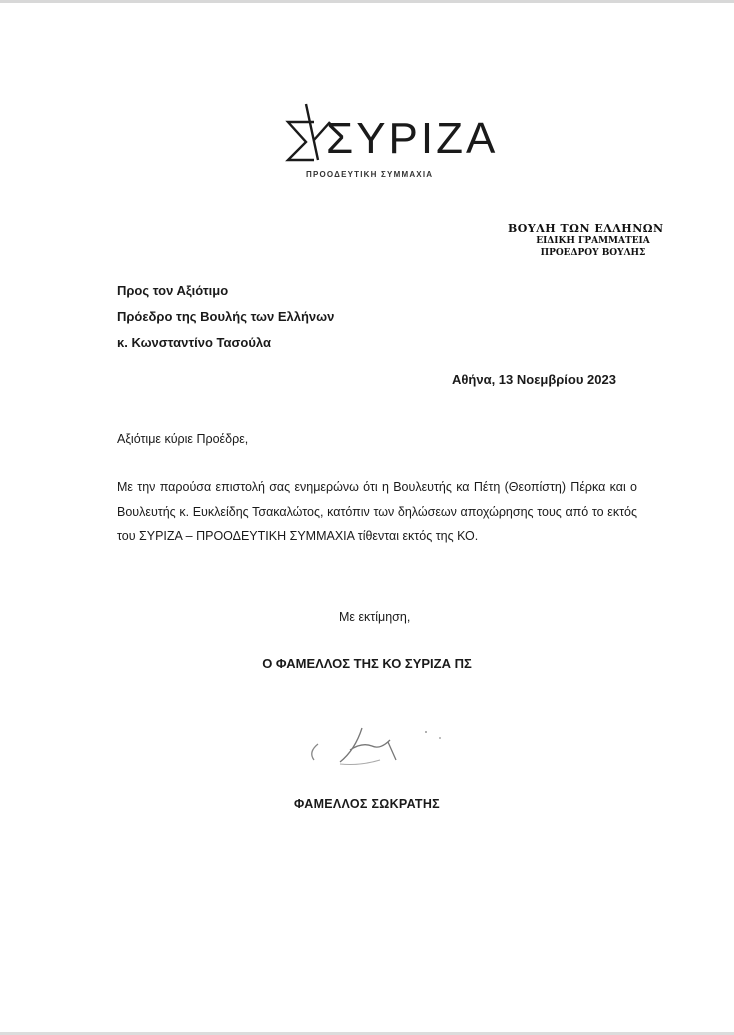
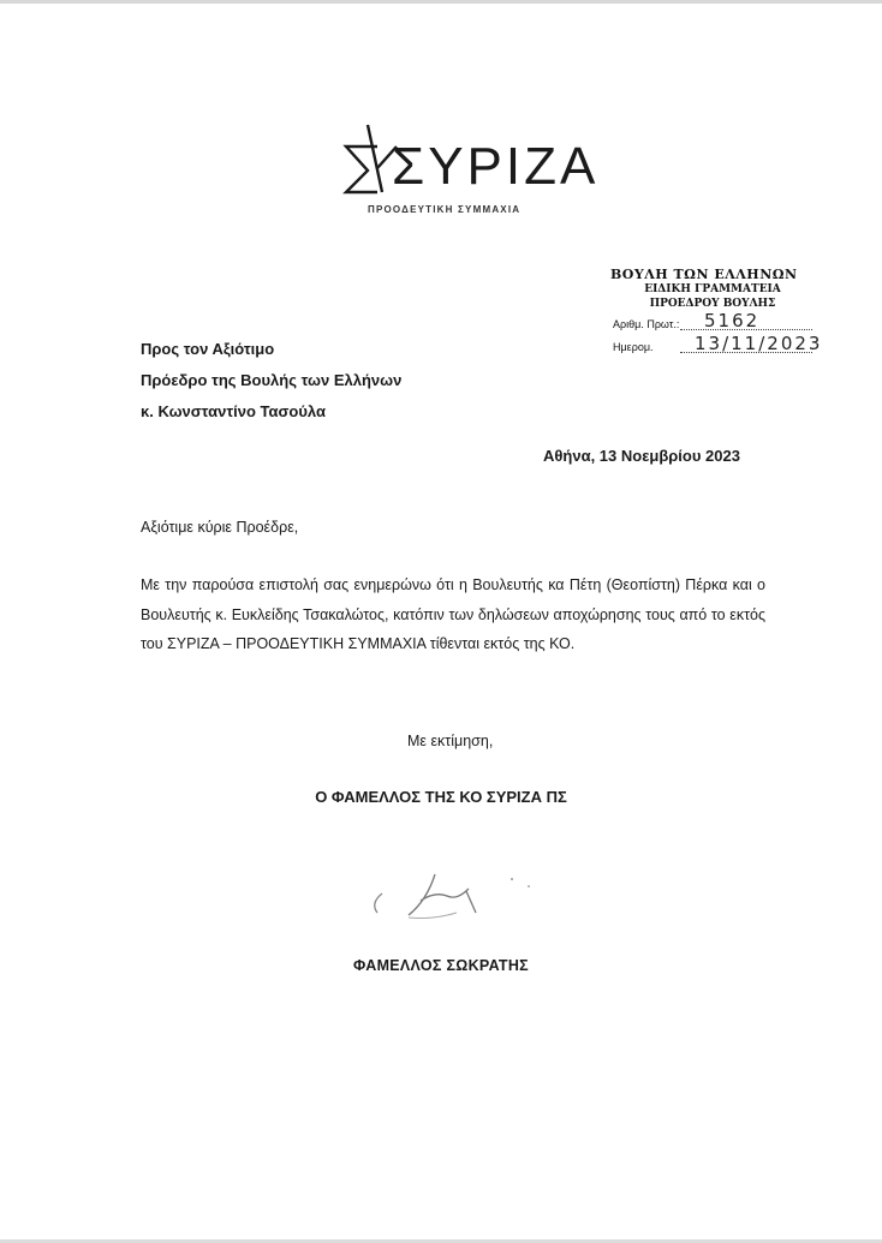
  ΣΥΡΙΖΑ
  ΠΡΟΟΔΕΥΤΙΚΗ ΣΥΜΜΑΧΙΑ
  ΒΟΥΛΗ ΤΩΝ ΕΛΛΗΝΩΝ
  ΕΙΔΙΚΗ ΓΡΑΜΜΑΤΕΙΑ
  ΠΡΟΕΔΡΟΥ ΒΟΥΛΗΣ
+ Αριθμ. Πρωτ.:
+ 5162
+ Ημερομ.
+ 13/11/2023
  Προς τον Αξιότιμο
  Πρόεδρο της Βουλής των Ελλήνων
  κ. Κωνσταντίνο Τασούλα
  Αθήνα, 13 Νοεμβρίου 2023
  Αξιότιμε κύριε Προέδρε,
  Με την παρούσα επιστολή σας ενημερώνω ότι η Βουλευτής κα Πέτη (Θεοπίστη) Πέρκα και ο Βουλευτής κ. Ευκλείδης Τσακαλώτος, κατόπιν των δηλώσεων αποχώρησης τους από το εκτός του ΣΥΡΙΖΑ – ΠΡΟΟΔΕΥΤΙΚΗ ΣΥΜΜΑΧΙΑ τίθενται εκτός της ΚΟ.
  Με εκτίμηση,
  Ο ΦΑΜΕΛΛΟΣ ΤΗΣ ΚΟ ΣΥΡΙΖΑ ΠΣ
  ΦΑΜΕΛΛΟΣ ΣΩΚΡΑΤΗΣ
